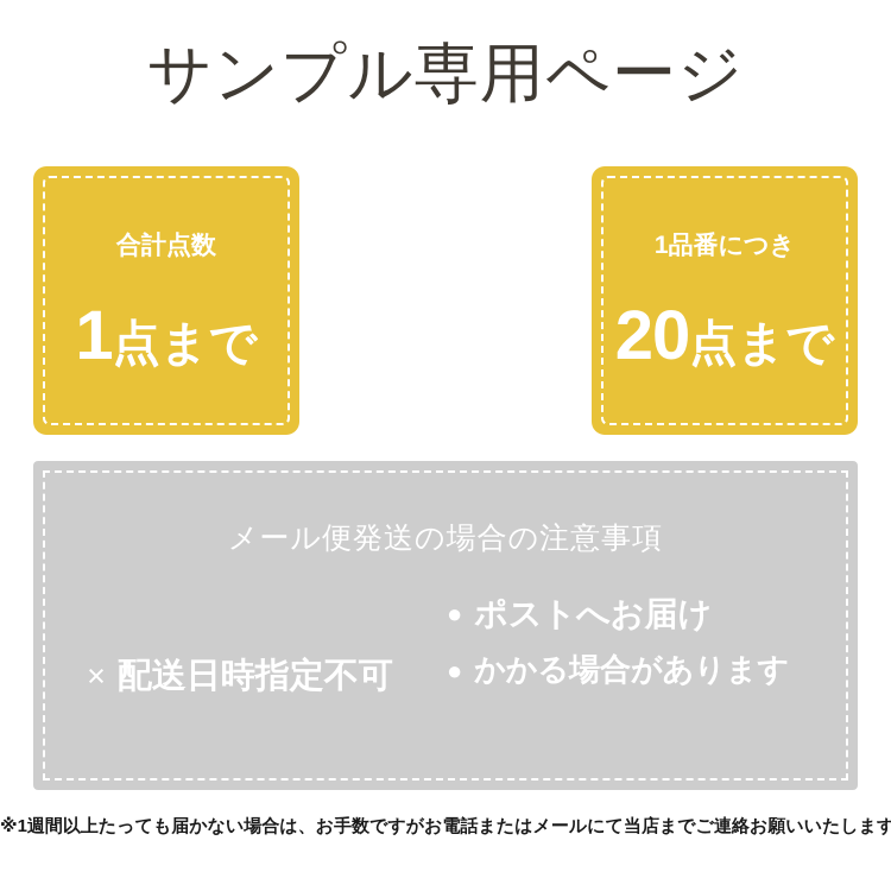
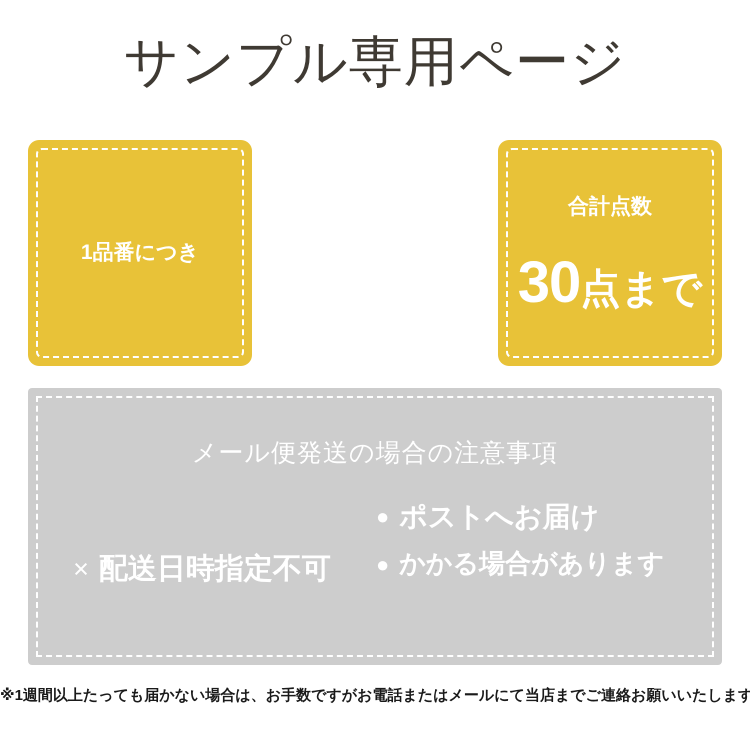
  サンプル専用ページ
- 合計点数
+ 1品番につき
- 1点まで
- 1品番につき
+ 合計点数
- 20点まで
+ 30点まで
  メール便発送の場合の注意事項
  × 配送日時指定不可
  ●
  ポストへお届け
  ●
  かかる場合があります
  ※1週間以上たっても届かない場合は、お手数ですがお電話またはメールにて当店までご連絡お願いいたします
